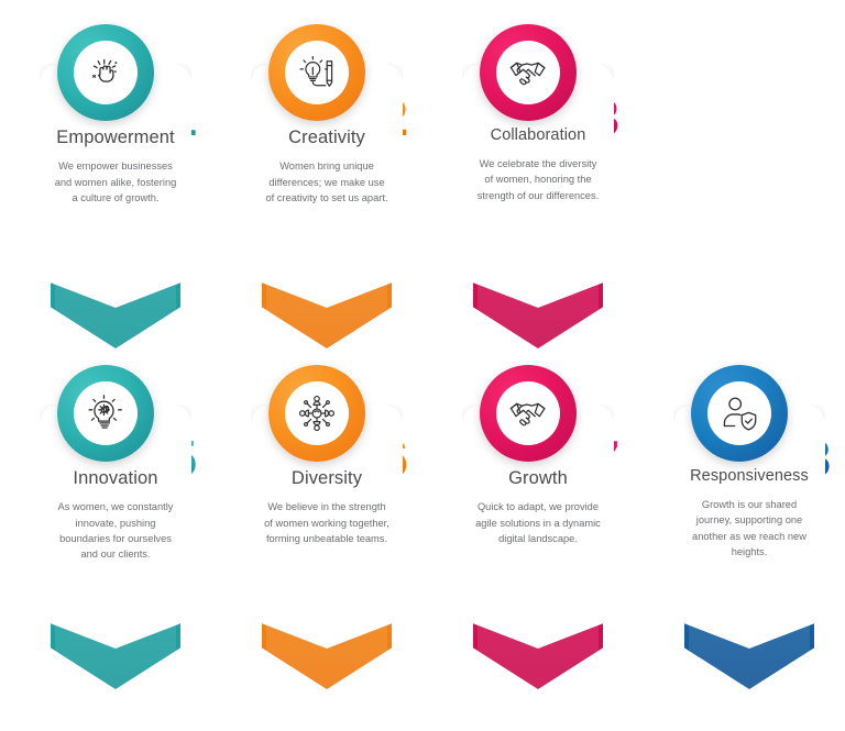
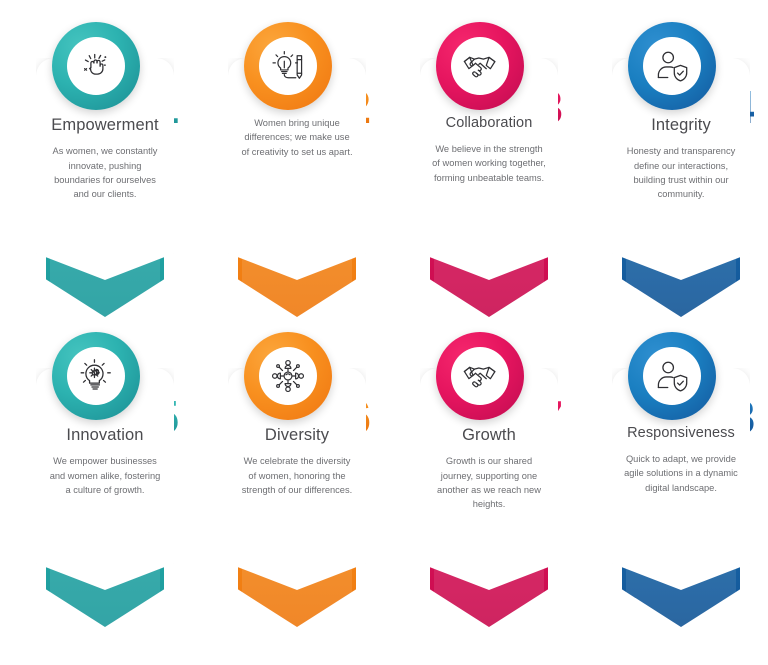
  Empowerment
- We empower businesses and women alike, fostering a culture of growth.
+ As women, we constantly innovate, pushing boundaries for ourselves and our clients.
- Creativity
  Women bring unique differences; we make use of creativity to set us apart.
  Collaboration
- We celebrate the diversity of women, honoring the strength of our differences.
+ We believe in the strength of women working together, forming unbeatable teams.
+ Integrity
+ Honesty and transparency define our interactions, building trust within our community.
  Innovation
- As women, we constantly innovate, pushing boundaries for ourselves and our clients.
+ We empower businesses and women alike, fostering a culture of growth.
  Diversity
- We believe in the strength of women working together, forming unbeatable teams.
+ We celebrate the diversity of women, honoring the strength of our differences.
  Growth
- Quick to adapt, we provide agile solutions in a dynamic digital landscape.
+ Growth is our shared journey, supporting one another as we reach new heights.
  Responsiveness
- Growth is our shared journey, supporting one another as we reach new heights.
+ Quick to adapt, we provide agile solutions in a dynamic digital landscape.
